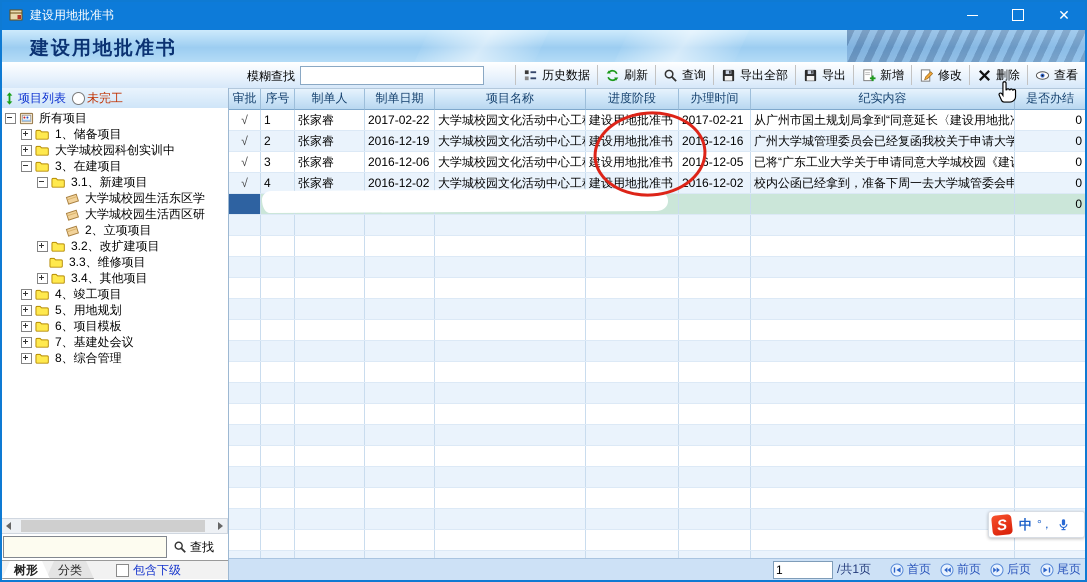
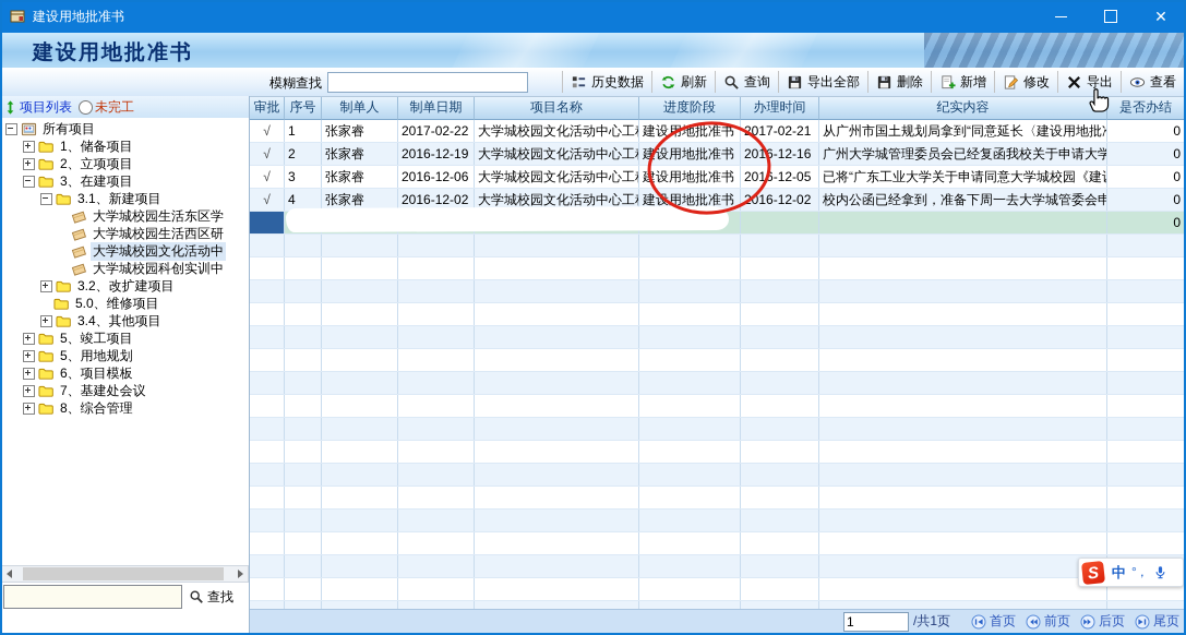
  建设用地批准书
  ✕
  建设用地批准书
  模糊查找
  历史数据
  刷新
  查询
  导出全部
- 导出
+ 删除
  新增
  修改
- 删除
+ 导出
  查看
  项目列表
  未完工
  所有项目
  1、储备项目
- 大学城校园科创实训中
+ 2、立项项目
  3、在建项目
  3.1、新建项目
  大学城校园生活东区学
  大学城校园生活西区研
+ 大学城校园文化活动中
- 2、立项项目
+ 大学城校园科创实训中
  3.2、改扩建项目
- 3.3、维修项目
+ 5.0、维修项目
  3.4、其他项目
- 4、竣工项目
+ 5、竣工项目
  5、用地规划
  6、项目模板
  7、基建处会议
  8、综合管理
  查找
- 树形
- 分类
- 包含下级
  审批
  序号
  制单人
  制单日期
  项目名称
  进度阶段
  办理时间
  纪实内容
  是否办结
  √
  1
  张家睿
  2017-02-22
  大学城校园文化活动中心工
  建设地批准书
  017-02-21
  从广州市国土规划局拿到“同意延长〈建设用地批
  0
  √
  2
  张家睿
  2016-12-19
  大学城校园文化活动中心工
  建设用地批准书
  2016-12-16
  广州大学城管理委员会已经复函我校关于申请大学
  0
  √
  3
  张家睿
  2016-12-06
  大学城校园文化活动中心工
  设用地批准书
  2016-12-05
  已将“广东工业大学关于申请同意大学城校园《建
  0
  √
  4
  张家睿
  2016-12-02
  大学城校园文化活动中心工
  建设用地批准书
  016-12-02
  校内公函已经拿到，准备下周一去大学城管委会申
  0
  0
  1
  /共1页
  首页
  前页
  后页
  尾页
  中
  °，
